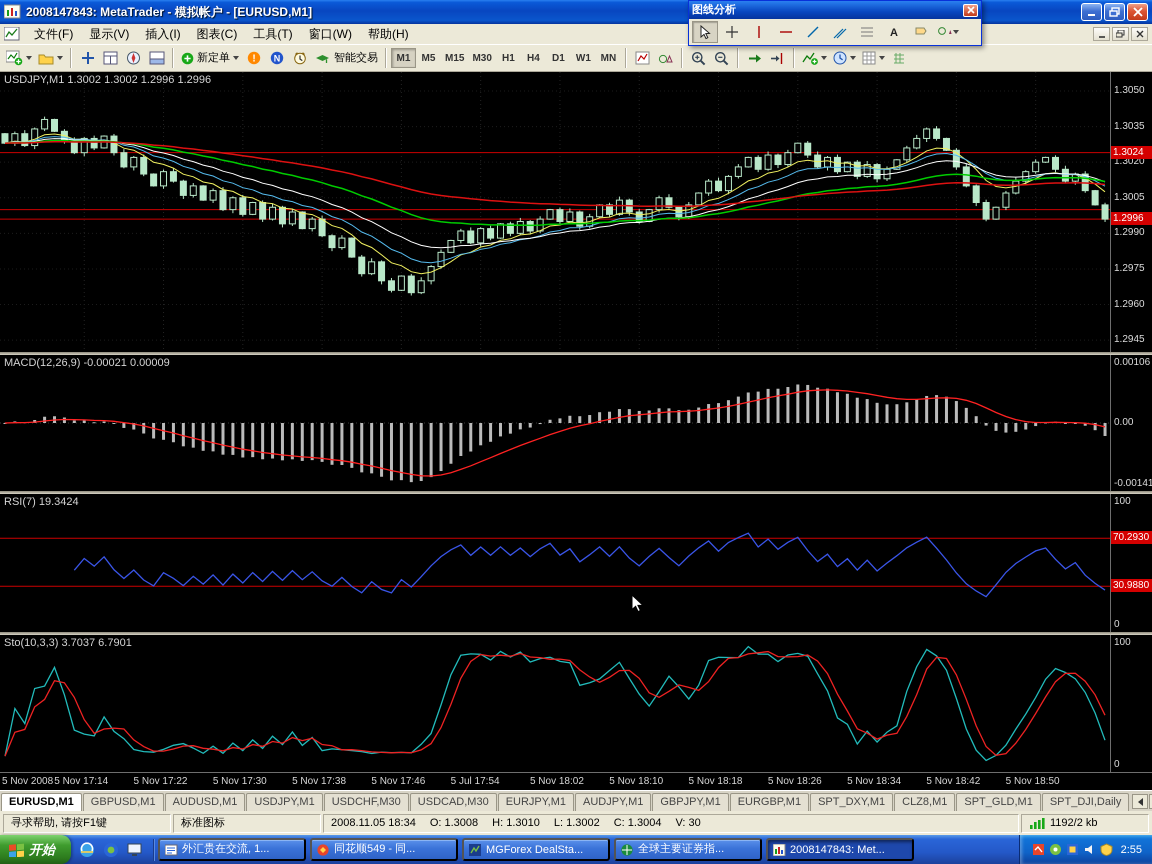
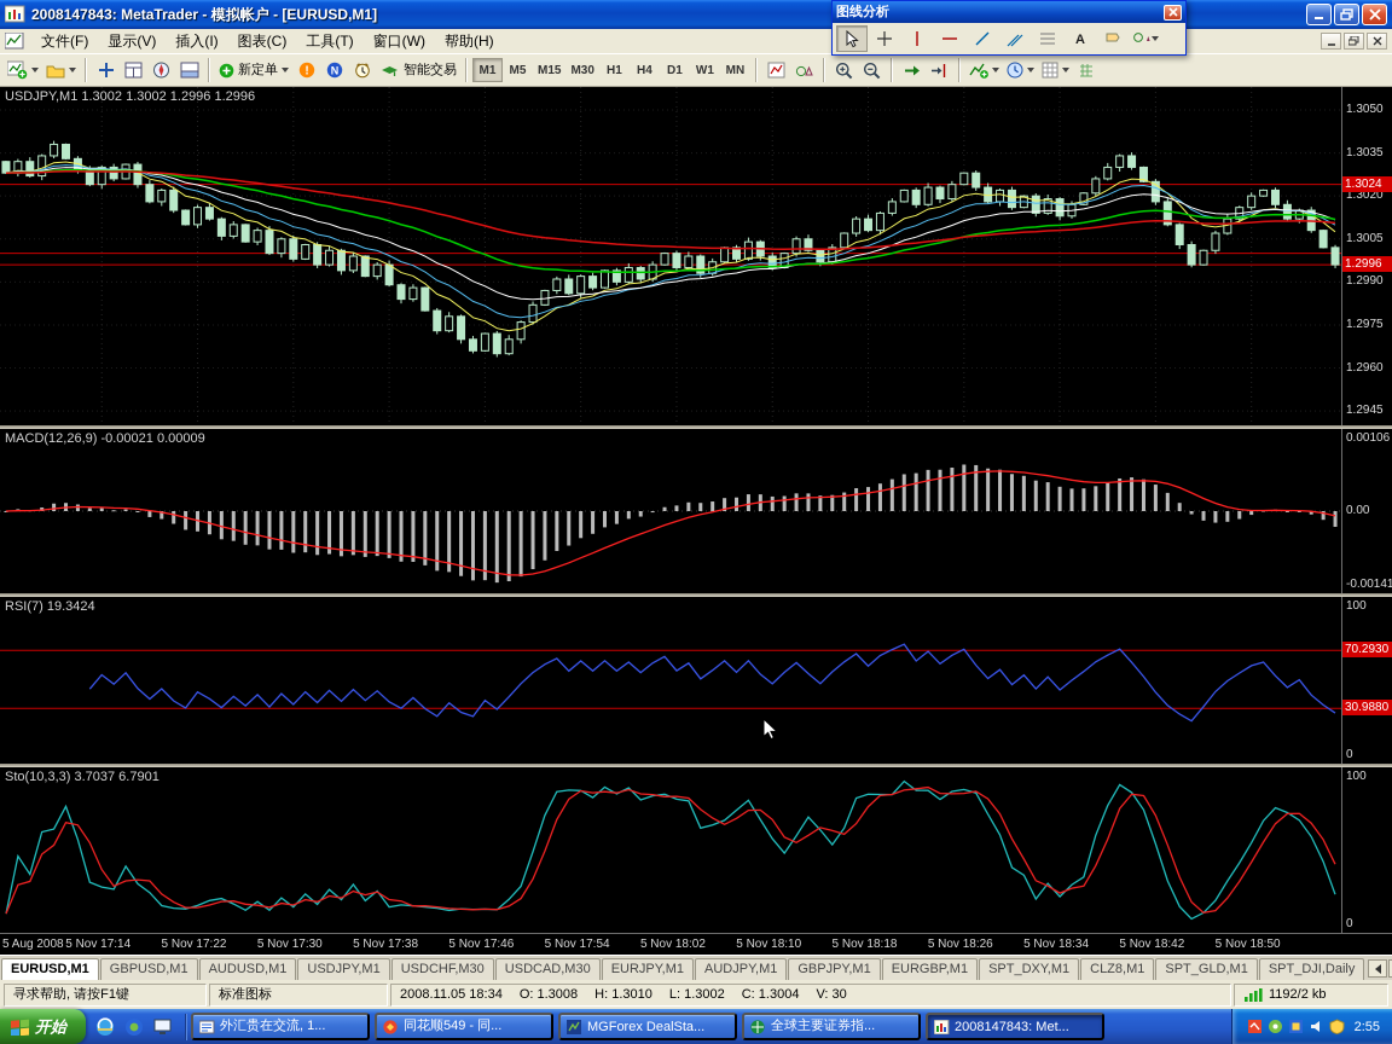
  2008147843: MetaTrader - 模拟帐户 - [EURUSD,M1]
  图线分析
  A
  文件(F)
  显示(V)
  插入(I)
  图表(C)
  工具(T)
  窗口(W)
  帮助(H)
  新定单
  !
  N
  智能交易
  M1
  M5
  M15
  M30
  H1
  H4
  D1
  W1
  MN
  USDJPY,M1 1.3002 1.3002 1.2996 1.2996
  1.3050
  1.3035
  1.3020
  1.3005
  1.2990
  1.2975
  1.2960
  1.2945
  1.3024
  1.2996
  MACD(12,26,9) -0.00021 0.00009
  0.00106
  0.00
  -0.00141
  RSI(7) 19.3424
  100
  0
  70.2930
  30.9880
  Sto(10,3,3) 3.7037 6.7901
  100
  0
- 5 Nov 2008
+ 5 Aug 2008
  5 Nov 17:14
  5 Nov 17:22
  5 Nov 17:30
  5 Nov 17:38
  5 Nov 17:46
- 5 Jul 17:54
+ 5 Nov 17:54
  5 Nov 18:02
  5 Nov 18:10
  5 Nov 18:18
  5 Nov 18:26
  5 Nov 18:34
  5 Nov 18:42
  5 Nov 18:50
  EURUSD,M1
  GBPUSD,M1
  AUDUSD,M1
  USDJPY,M1
  USDCHF,M30
  USDCAD,M30
  EURJPY,M1
  AUDJPY,M1
  GBPJPY,M1
  EURGBP,M1
  SPT_DXY,M1
  CLZ8,M1
  SPT_GLD,M1
  SPT_DJI,Daily
  寻求帮助, 请按F1键
  标准图标
  2008.11.05 18:34
  O: 1.3008
  H: 1.3010
  L: 1.3002
  C: 1.3004
  V: 30
  1192/2 kb
  开始
  外汇贵在交流, 1...
  同花顺549 - 同...
  MGForex DealSta...
  全球主要证券指...
  2008147843: Met...
  2:55
